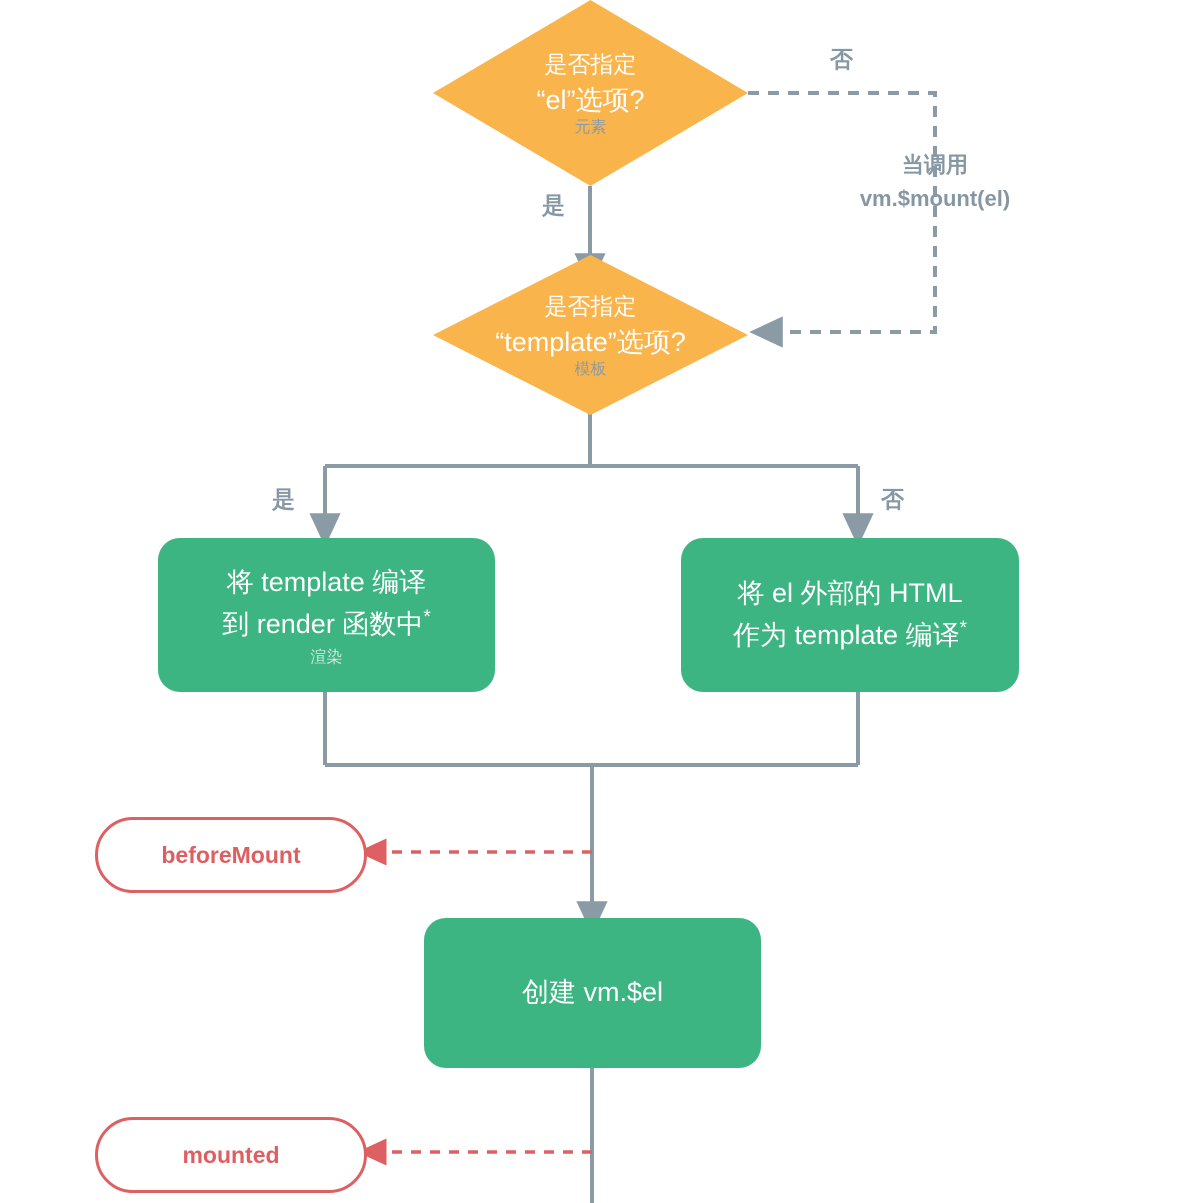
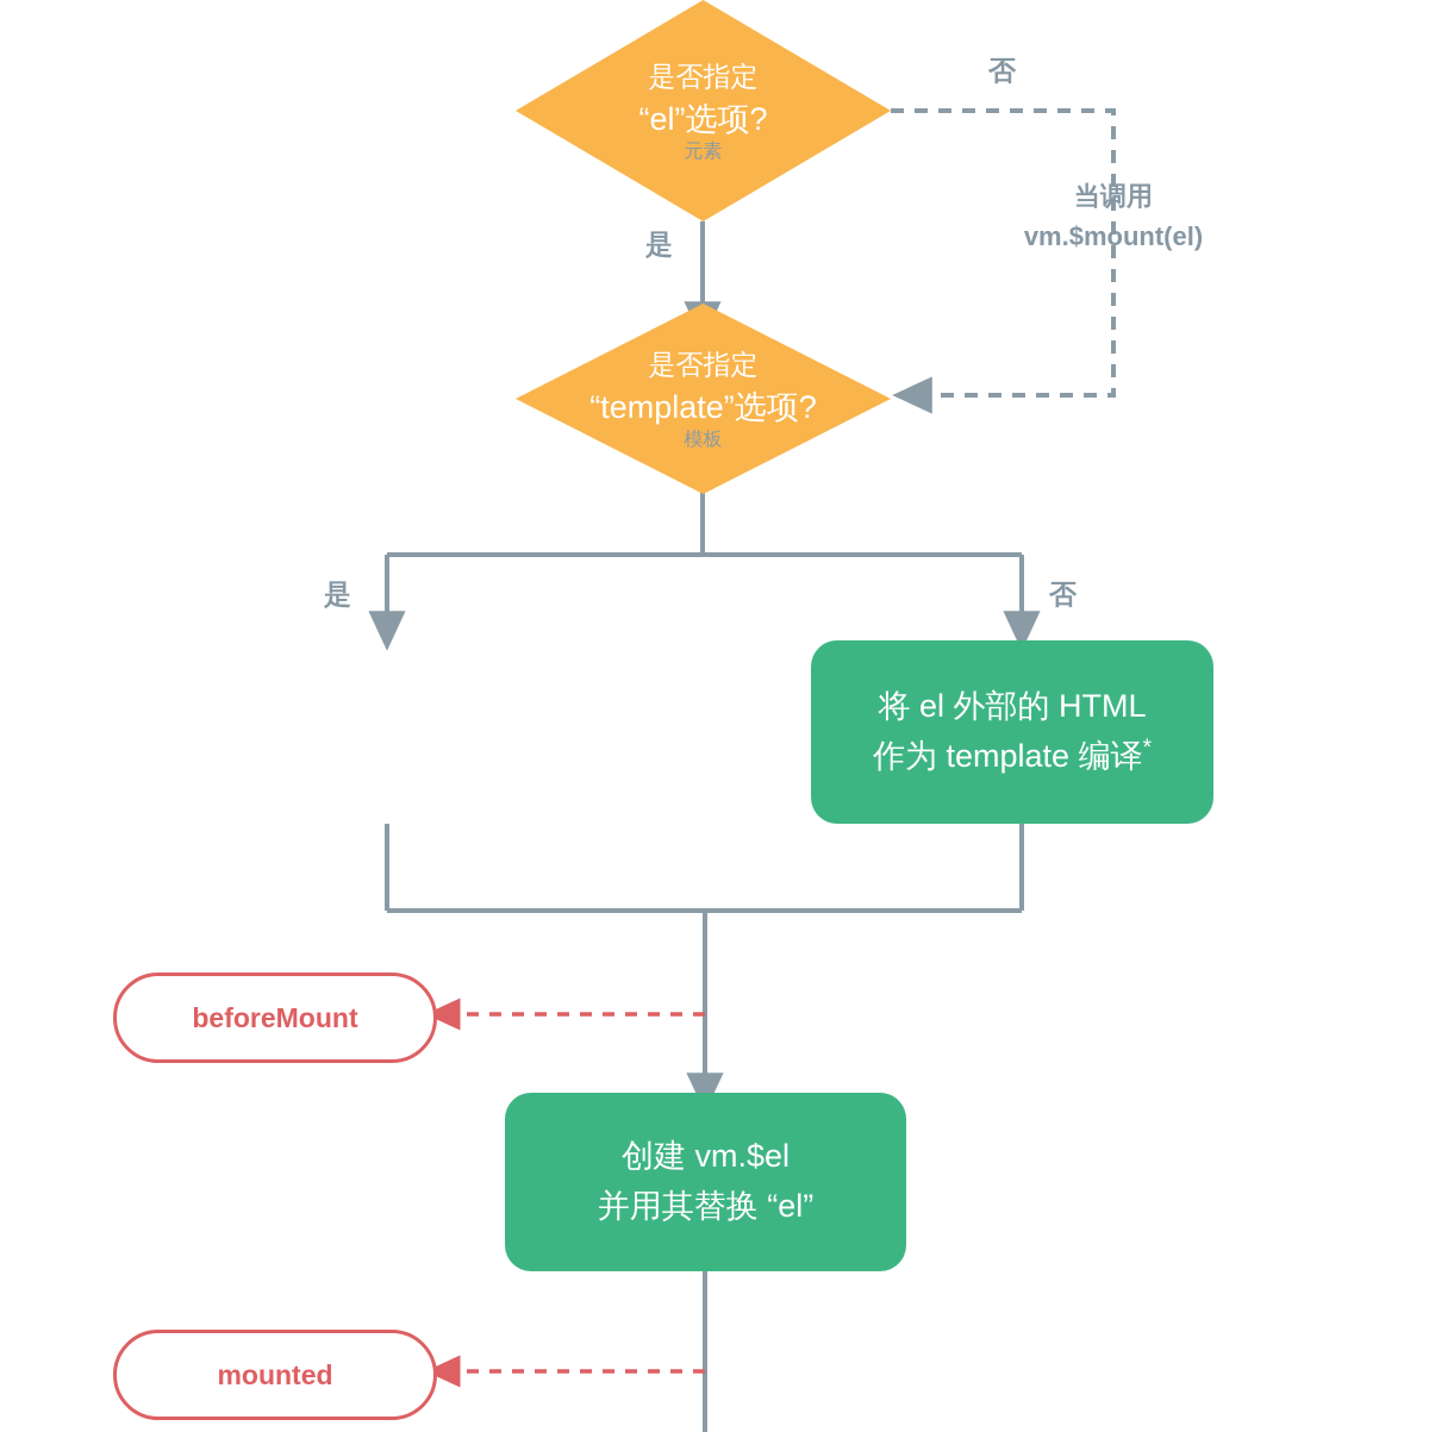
  是否指定
  “el”选项?
  元素
  是否指定
  “template”选项?
  模板
- 将 template 编译
- 到 render 函数中*
- 渲染
  将 el 外部的 HTML
  作为 template 编译*
  创建 vm.$el
+ 并用其替换 “el”
  beforeMount
  mounted
  否
  是
  当调用
  vm.$mount(el)
  是
  否
